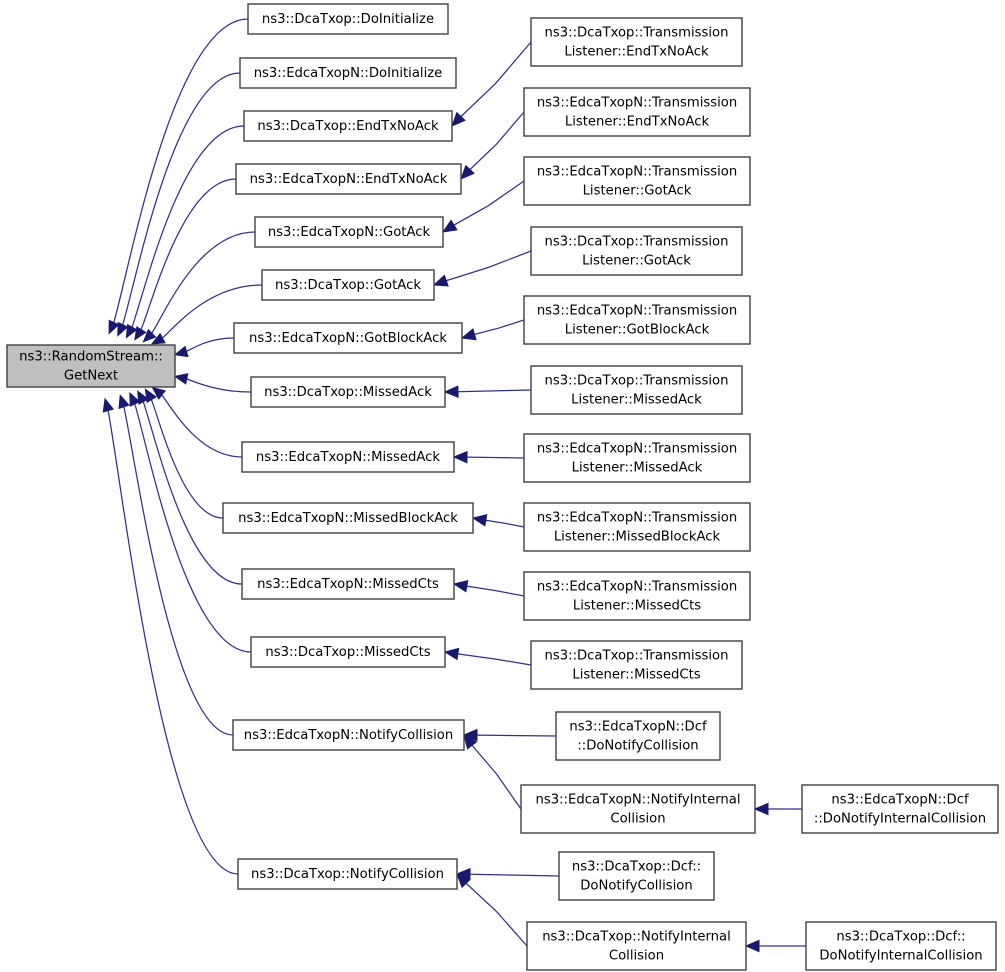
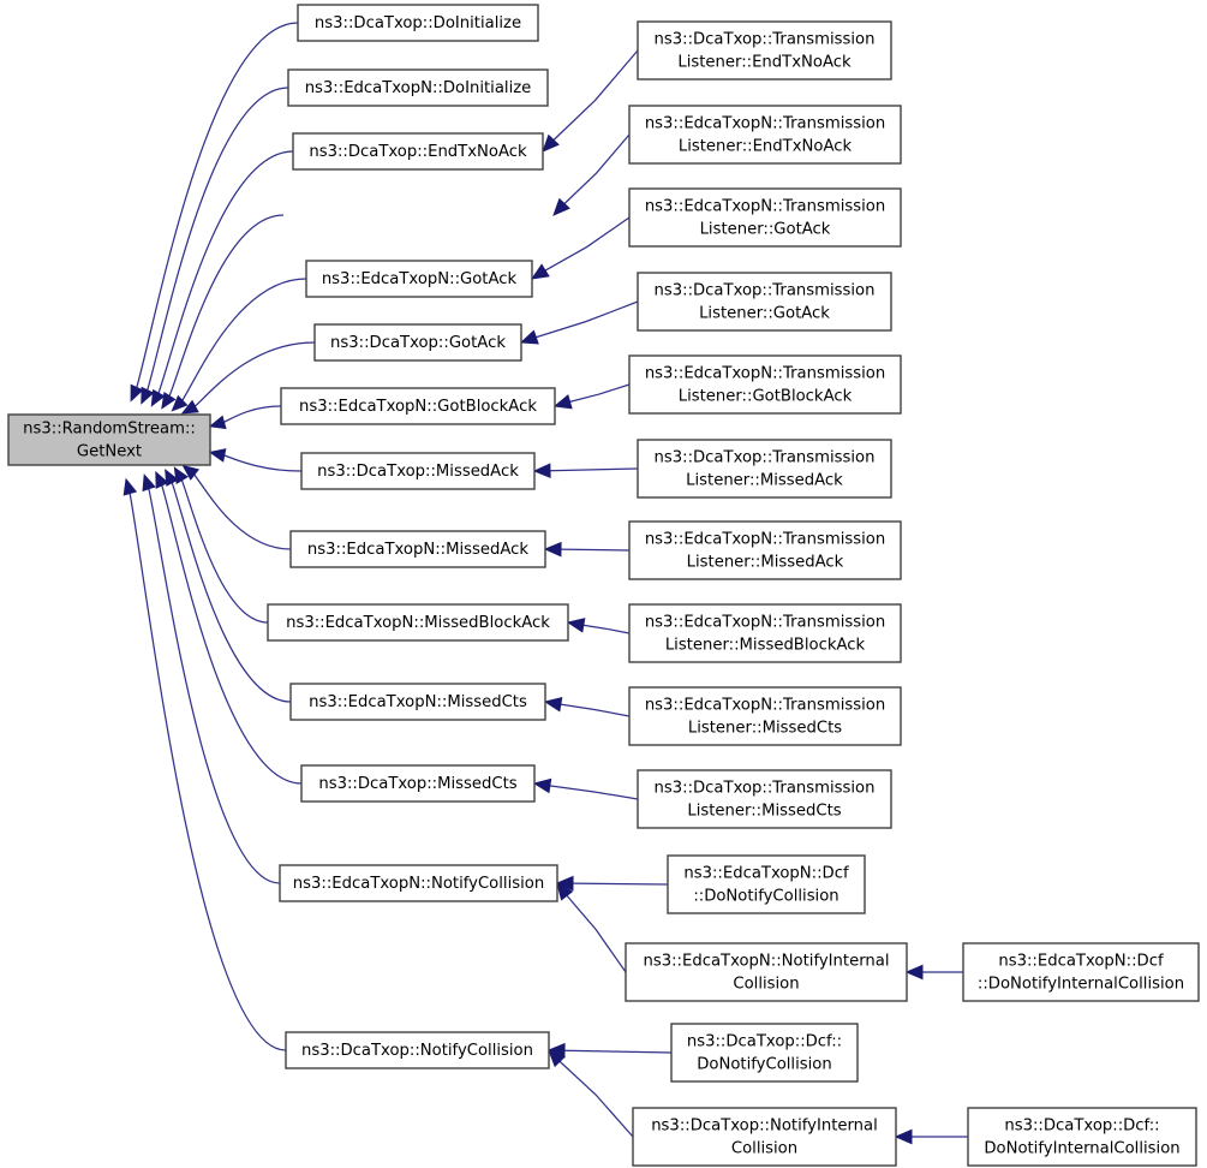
  ns3::RandomStream::
  GetNext
  ns3::DcaTxop::DoInitialize
  ns3::EdcaTxopN::DoInitialize
  ns3::DcaTxop::EndTxNoAck
- ns3::EdcaTxopN::EndTxNoAck
  ns3::EdcaTxopN::GotAck
  ns3::DcaTxop::GotAck
  ns3::EdcaTxopN::GotBlockAck
  ns3::DcaTxop::MissedAck
  ns3::EdcaTxopN::MissedAck
  ns3::EdcaTxopN::MissedBlockAck
  ns3::EdcaTxopN::MissedCts
  ns3::DcaTxop::MissedCts
  ns3::EdcaTxopN::NotifyCollision
  ns3::DcaTxop::NotifyCollision
  ns3::DcaTxop::Transmission
  Listener::EndTxNoAck
  ns3::EdcaTxopN::Transmission
  Listener::EndTxNoAck
  ns3::EdcaTxopN::Transmission
  Listener::GotAck
  ns3::DcaTxop::Transmission
  Listener::GotAck
  ns3::EdcaTxopN::Transmission
  Listener::GotBlockAck
  ns3::DcaTxop::Transmission
  Listener::MissedAck
  ns3::EdcaTxopN::Transmission
  Listener::MissedAck
  ns3::EdcaTxopN::Transmission
  Listener::MissedBlockAck
  ns3::EdcaTxopN::Transmission
  Listener::MissedCts
  ns3::DcaTxop::Transmission
  Listener::MissedCts
  ns3::EdcaTxopN::Dcf
  ::DoNotifyCollision
  ns3::EdcaTxopN::NotifyInternal
  Collision
  ns3::DcaTxop::Dcf::
  DoNotifyCollision
  ns3::DcaTxop::NotifyInternal
  Collision
  ns3::EdcaTxopN::Dcf
  ::DoNotifyInternalCollision
  ns3::DcaTxop::Dcf::
  DoNotifyInternalCollision
